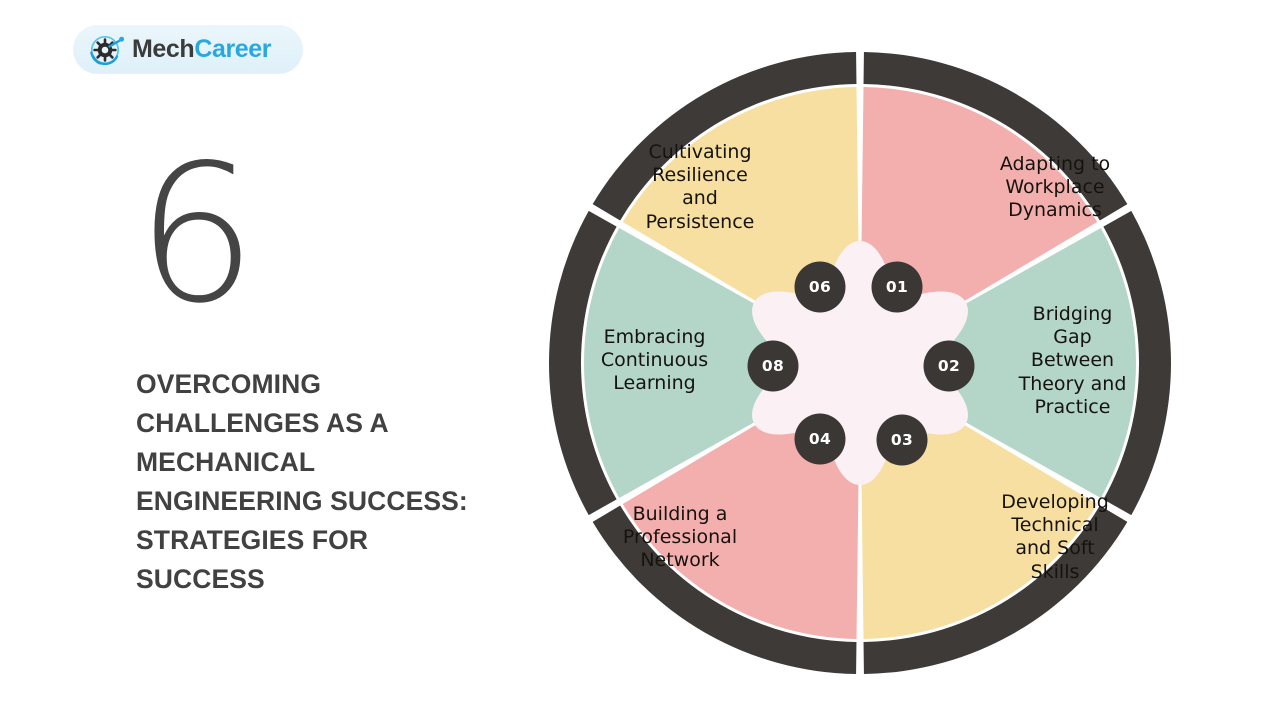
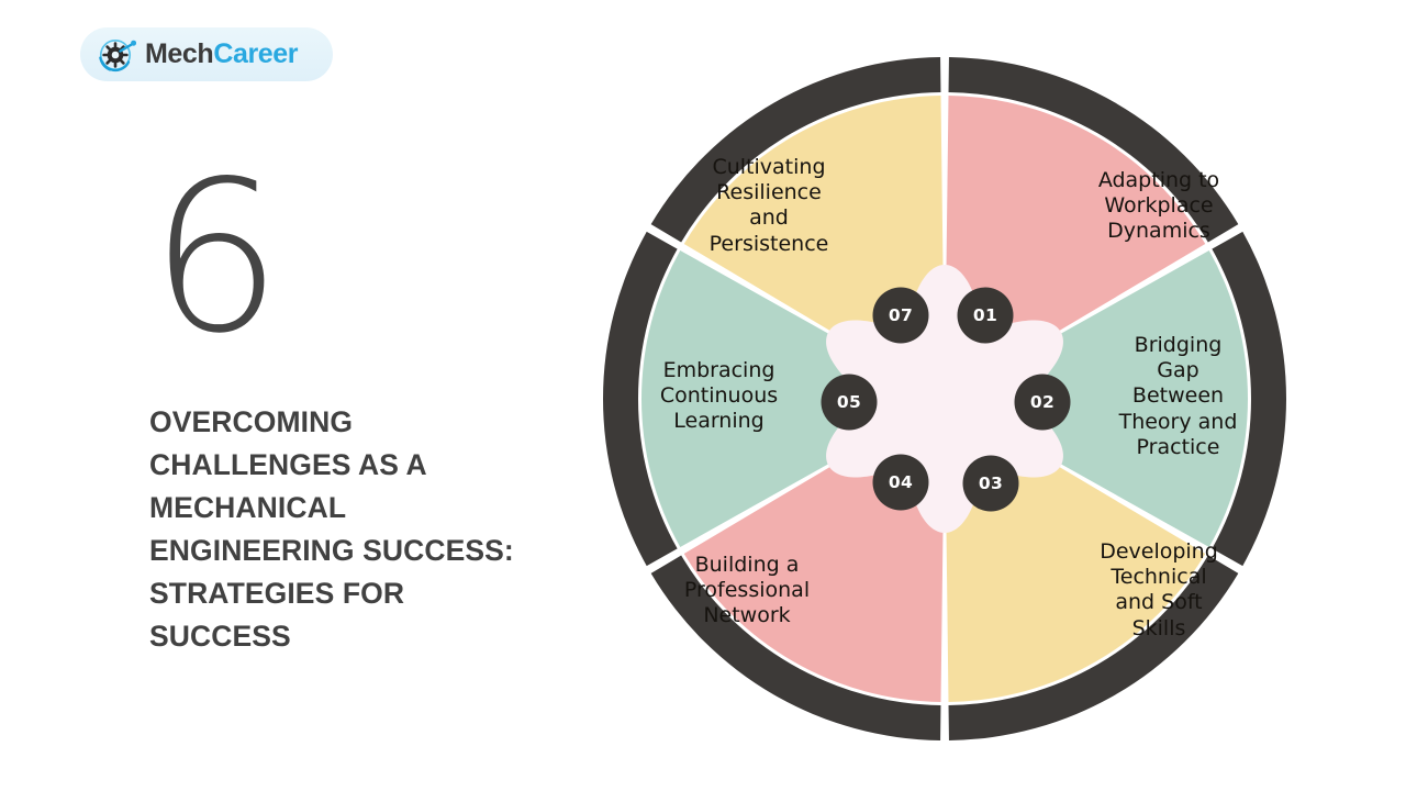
  MechCareer
  6
  OVERCOMING CHALLENGES AS A MECHANICAL ENGINEERING SUCCESS: STRATEGIES FOR SUCCESS
  Adapting to
  Workplace
  Dynamics
  Bridging
  Gap
  Between
  Theory and
  Practice
  Developing
  Technical
  and Soft
  Skills
  Building a
  Professional
  Network
  Embracing
  Continuous
  Learning
  Cultivating
  Resilience
  and
  Persistence
  01
  02
  03
  04
- 08
+ 05
- 06
+ 07
